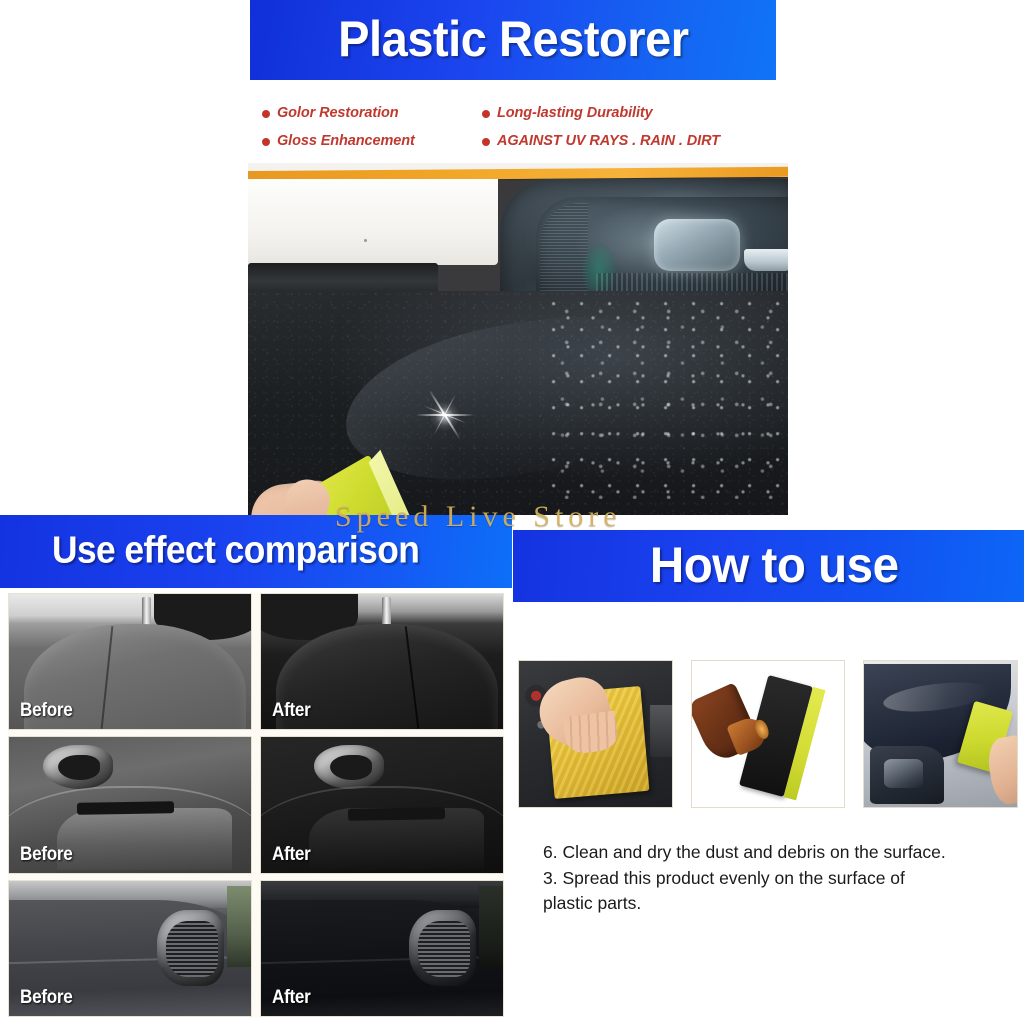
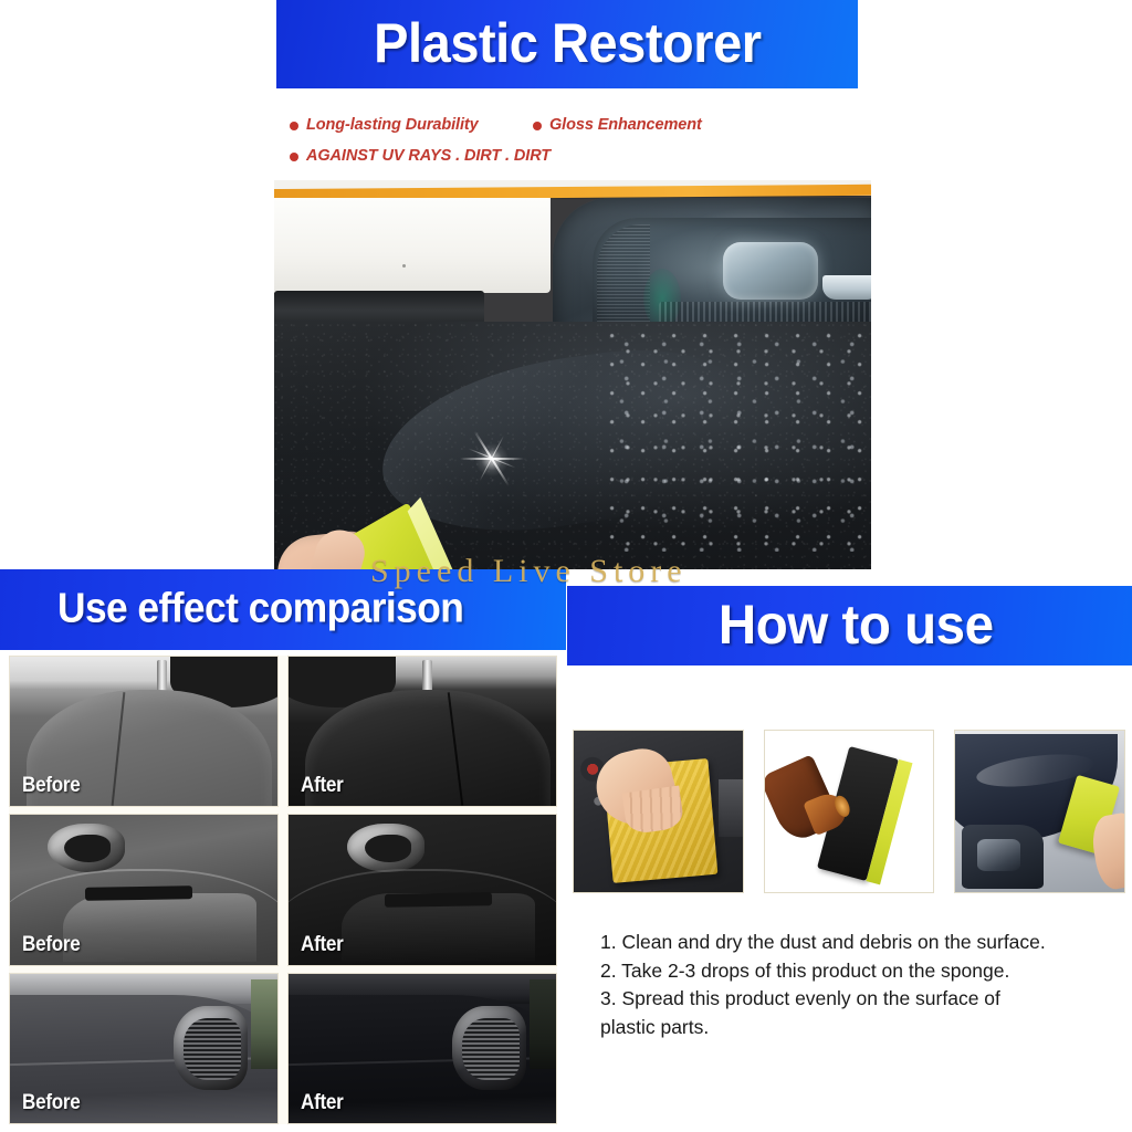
  Plastic Restorer
- Golor Restoration
  Long-lasting Durability
  Gloss Enhancement
- AGAINST UV RAYS . RAIN . DIRT
+ AGAINST UV RAYS . DIRT . DIRT
  Speed Live Store
  Use effect comparison
  How to use
  Before
  After
  Before
  After
  Before
  After
- 6. Clean and dry the dust and debris on the surface.
+ 1. Clean and dry the dust and debris on the surface.
+ 2. Take 2-3 drops of this product on the sponge.
  3. Spread this product evenly on the surface of
  plastic parts.
